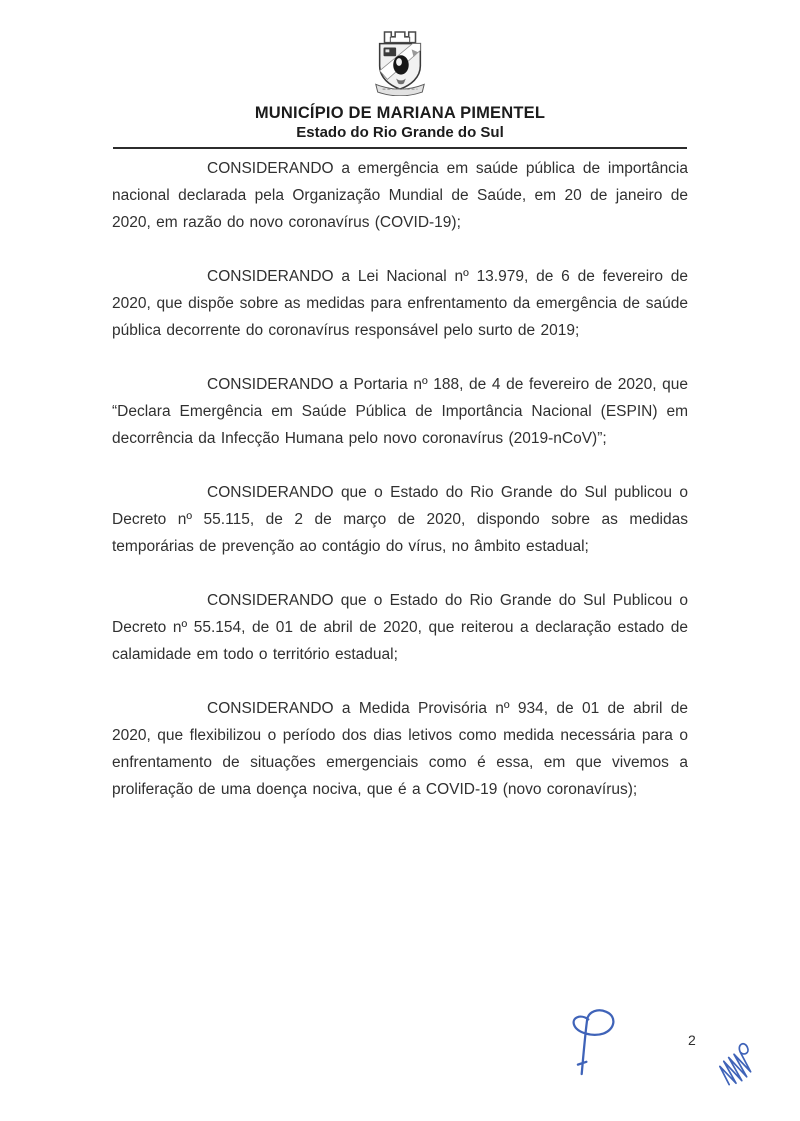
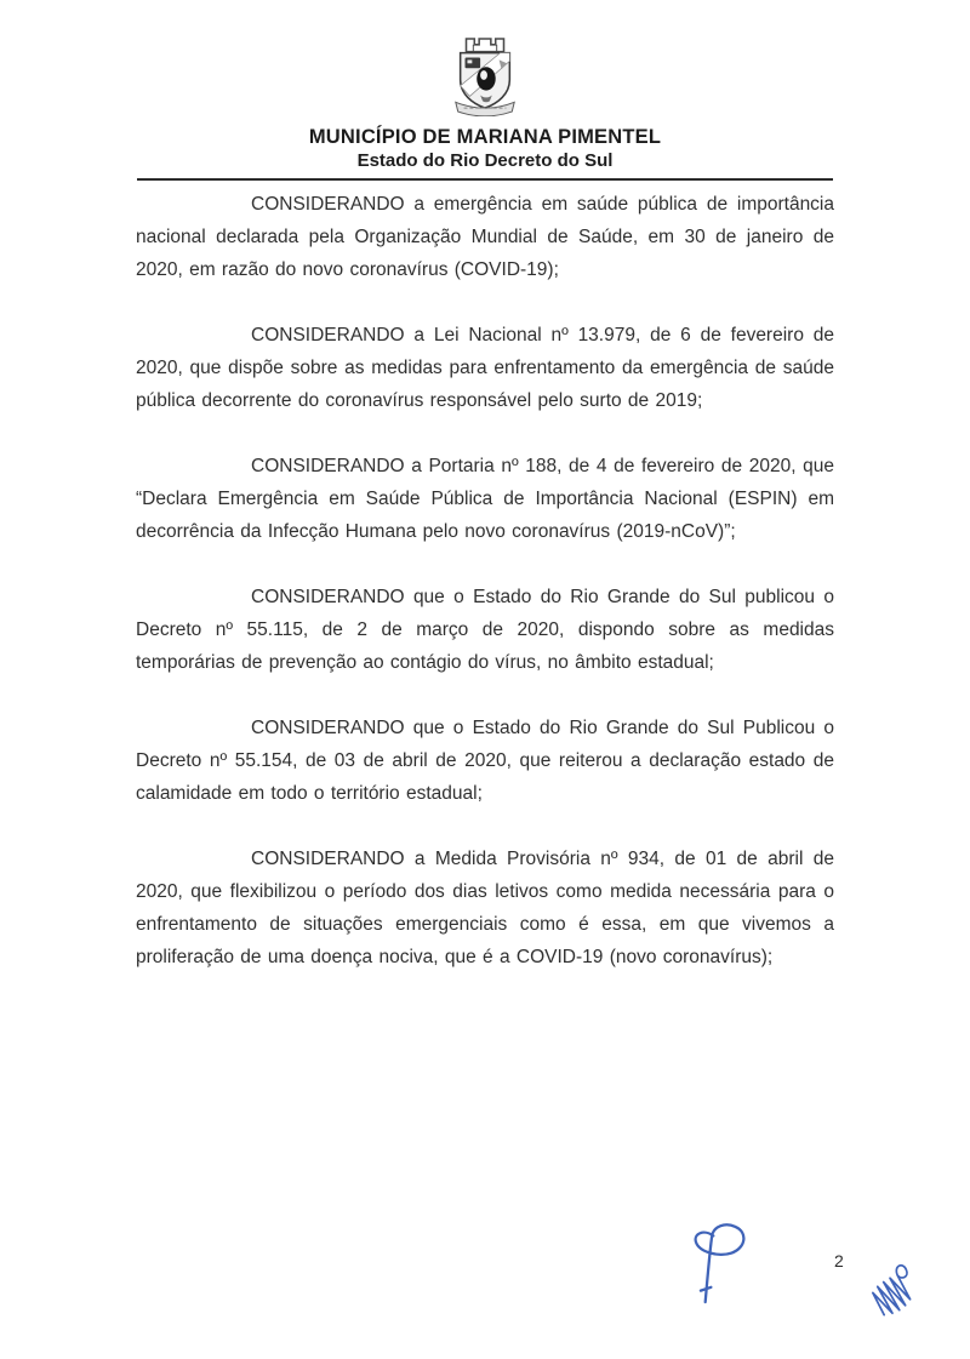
  MUNICÍPIO DE MARIANA PIMENTEL
- Estado do Rio Grande do Sul
+ Estado do Rio Decreto do Sul
- CONSIDERANDO a emergência em saúde pública de importância nacional declarada pela Organização Mundial de Saúde, em 20 de janeiro de 2020, em razão do novo coronavírus (COVID-19);
+ CONSIDERANDO a emergência em saúde pública de importância nacional declarada pela Organização Mundial de Saúde, em 30 de janeiro de 2020, em razão do novo coronavírus (COVID-19);
  CONSIDERANDO a Lei Nacional nº 13.979, de 6 de fevereiro de 2020, que dispõe sobre as medidas para enfrentamento da emergência de saúde pública decorrente do coronavírus responsável pelo surto de 2019;
  CONSIDERANDO a Portaria nº 188, de 4 de fevereiro de 2020, que “Declara Emergência em Saúde Pública de Importância Nacional (ESPIN) em decorrência da Infecção Humana pelo novo coronavírus (2019-nCoV)”;
  CONSIDERANDO que o Estado do Rio Grande do Sul publicou o Decreto nº 55.115, de 2 de março de 2020, dispondo sobre as medidas temporárias de prevenção ao contágio do vírus, no âmbito estadual;
- CONSIDERANDO que o Estado do Rio Grande do Sul Publicou o Decreto nº 55.154, de 01 de abril de 2020, que reiterou a declaração estado de calamidade em todo o território estadual;
+ CONSIDERANDO que o Estado do Rio Grande do Sul Publicou o Decreto nº 55.154, de 03 de abril de 2020, que reiterou a declaração estado de calamidade em todo o território estadual;
  CONSIDERANDO a Medida Provisória nº 934, de 01 de abril de 2020, que flexibilizou o período dos dias letivos como medida necessária para o enfrentamento de situações emergenciais como é essa, em que vivemos a proliferação de uma doença nociva, que é a COVID-19 (novo coronavírus);
  2
